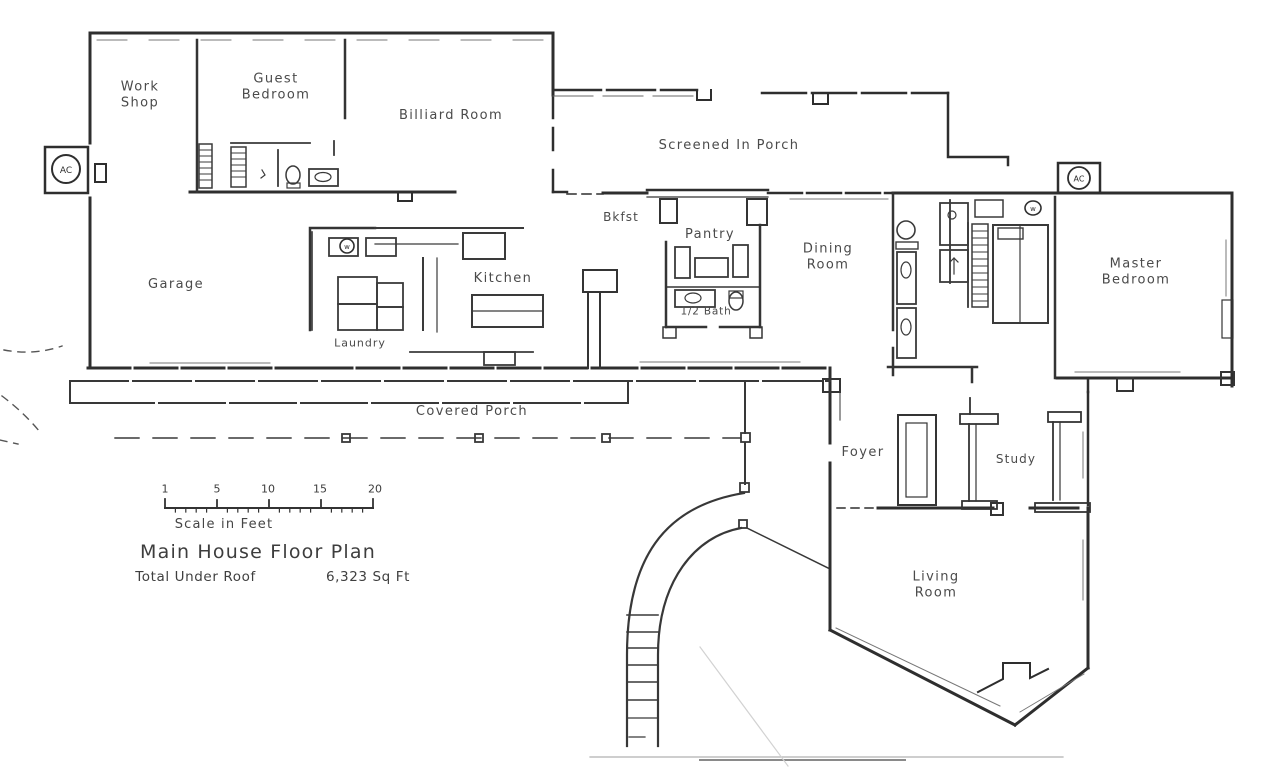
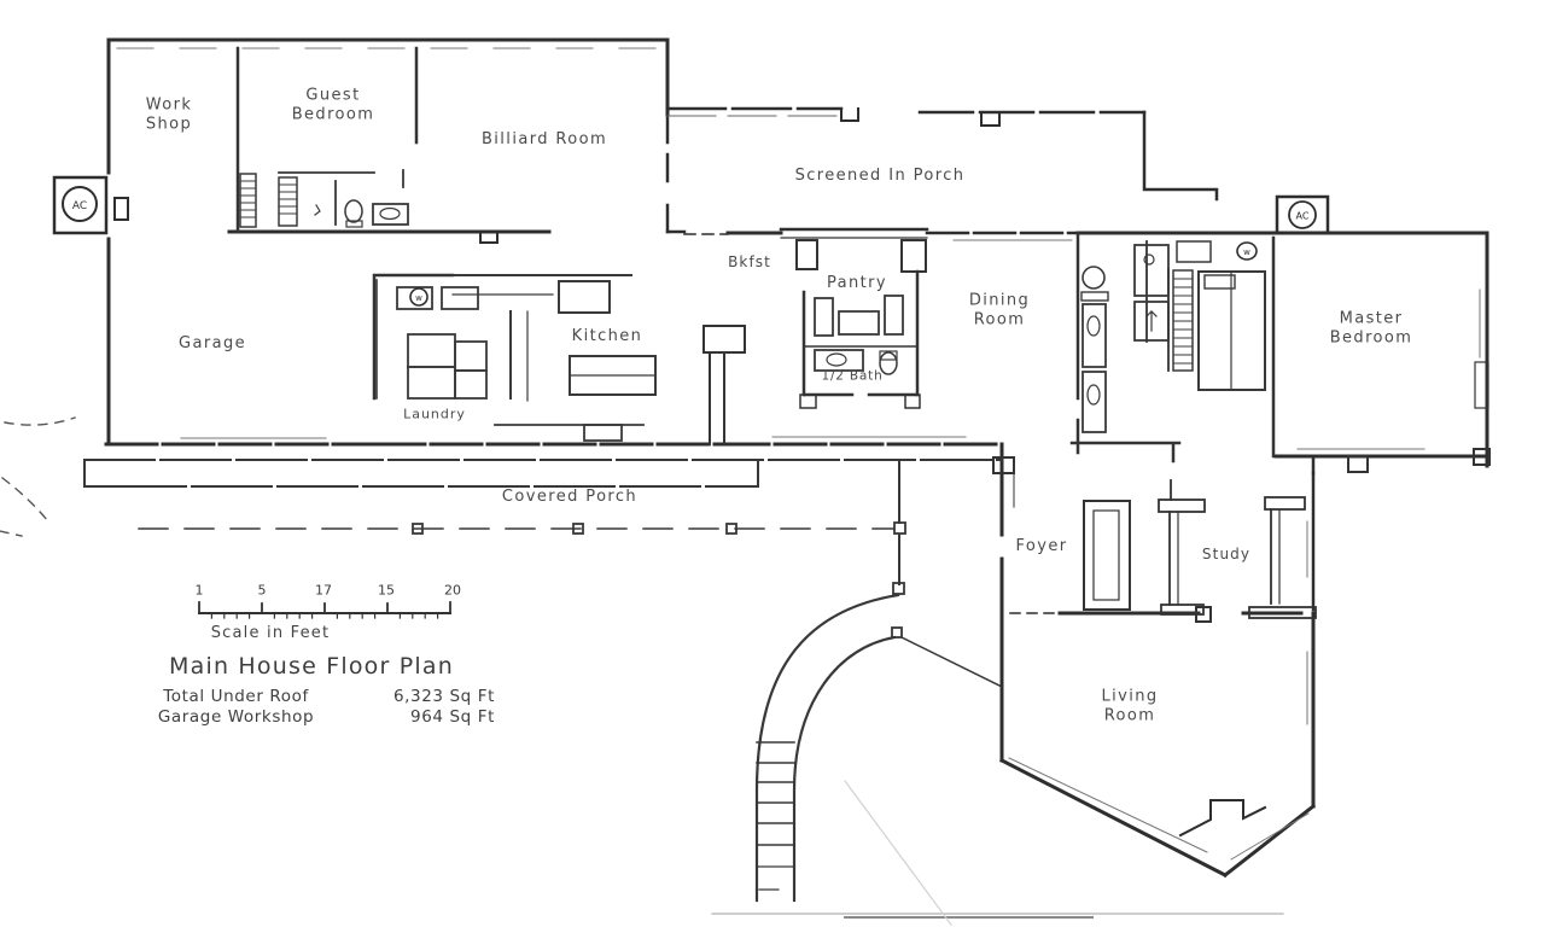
  AC
  AC
  w
  w
  Work
  Shop
  Guest
  Bedroom
  Billiard Room
  Screened In Porch
  Bkfst
  Pantry
  Dining
  Room
  Master
  Bedroom
  Garage
  Kitchen
  Laundry
  1/2 Bath
  Covered Porch
  Foyer
  Study
  Living
  Room
  1
  5
- 10
+ 17
  15
  20
  Scale in Feet
  Main House Floor Plan
  Total Under Roof
  6,323 Sq Ft
+ Garage Workshop
+ 964 Sq Ft
